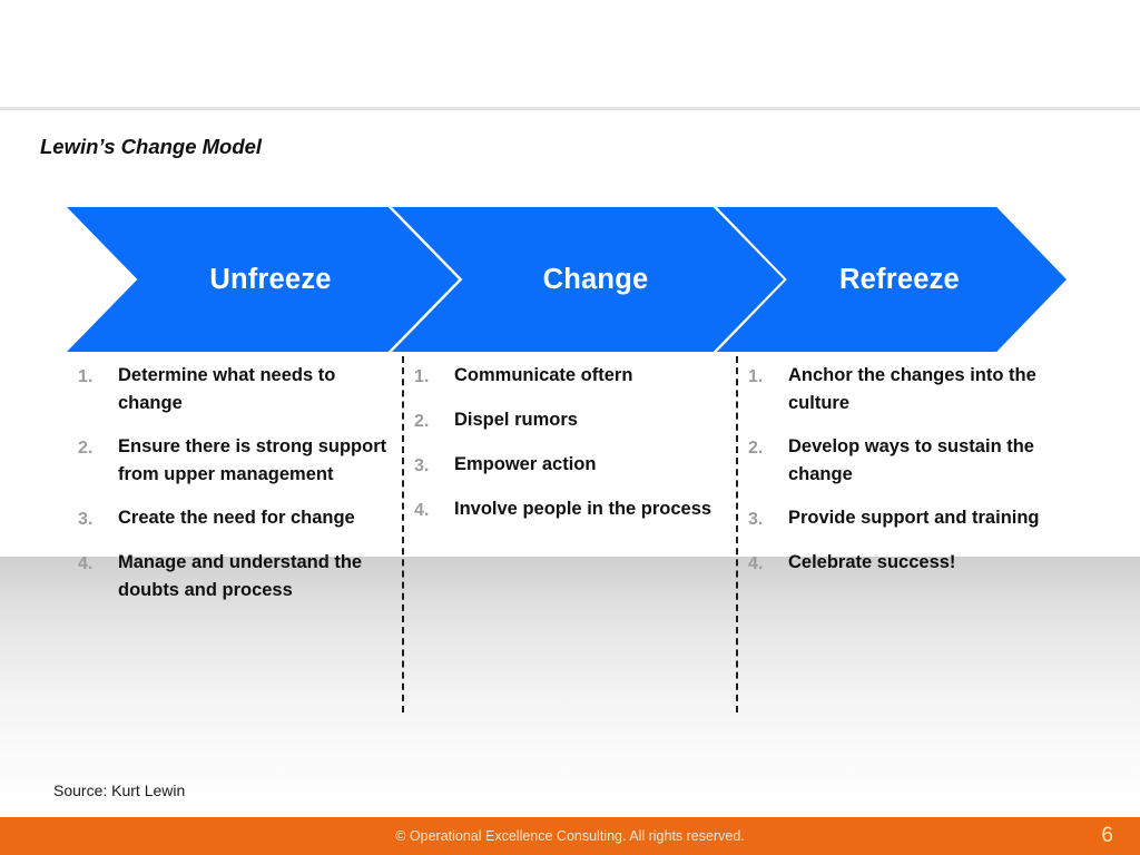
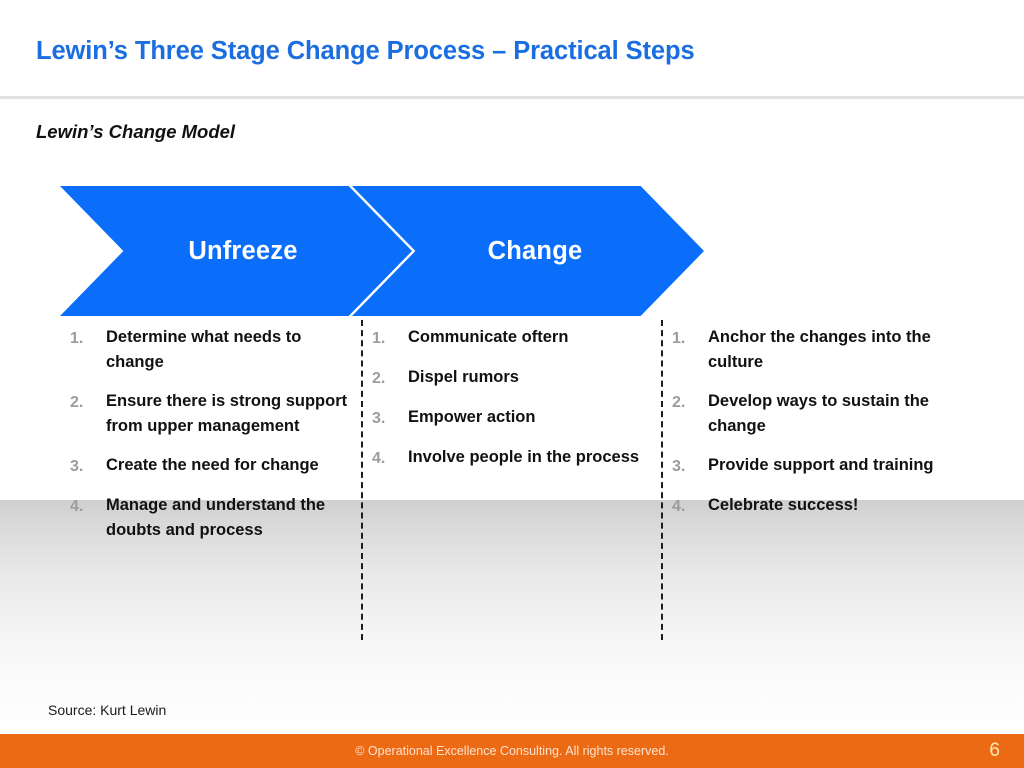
+ Lewin’s Three Stage Change Process – Practical Steps
  Lewin’s Change Model
  Unfreeze
  Change
- Refreeze
  1.
  Determine what needs to change
  2.
  Ensure there is strong support from upper management
  3.
  Create the need for change
  4.
  Manage and understand the doubts and process
  1.
  Communicate oftern
  2.
  Dispel rumors
  3.
  Empower action
  4.
  Involve people in the process
  1.
  Anchor the changes into the culture
  2.
  Develop ways to sustain the change
  3.
  Provide support and training
  4.
  Celebrate success!
  Source: Kurt Lewin
  © Operational Excellence Consulting. All rights reserved.
  6
